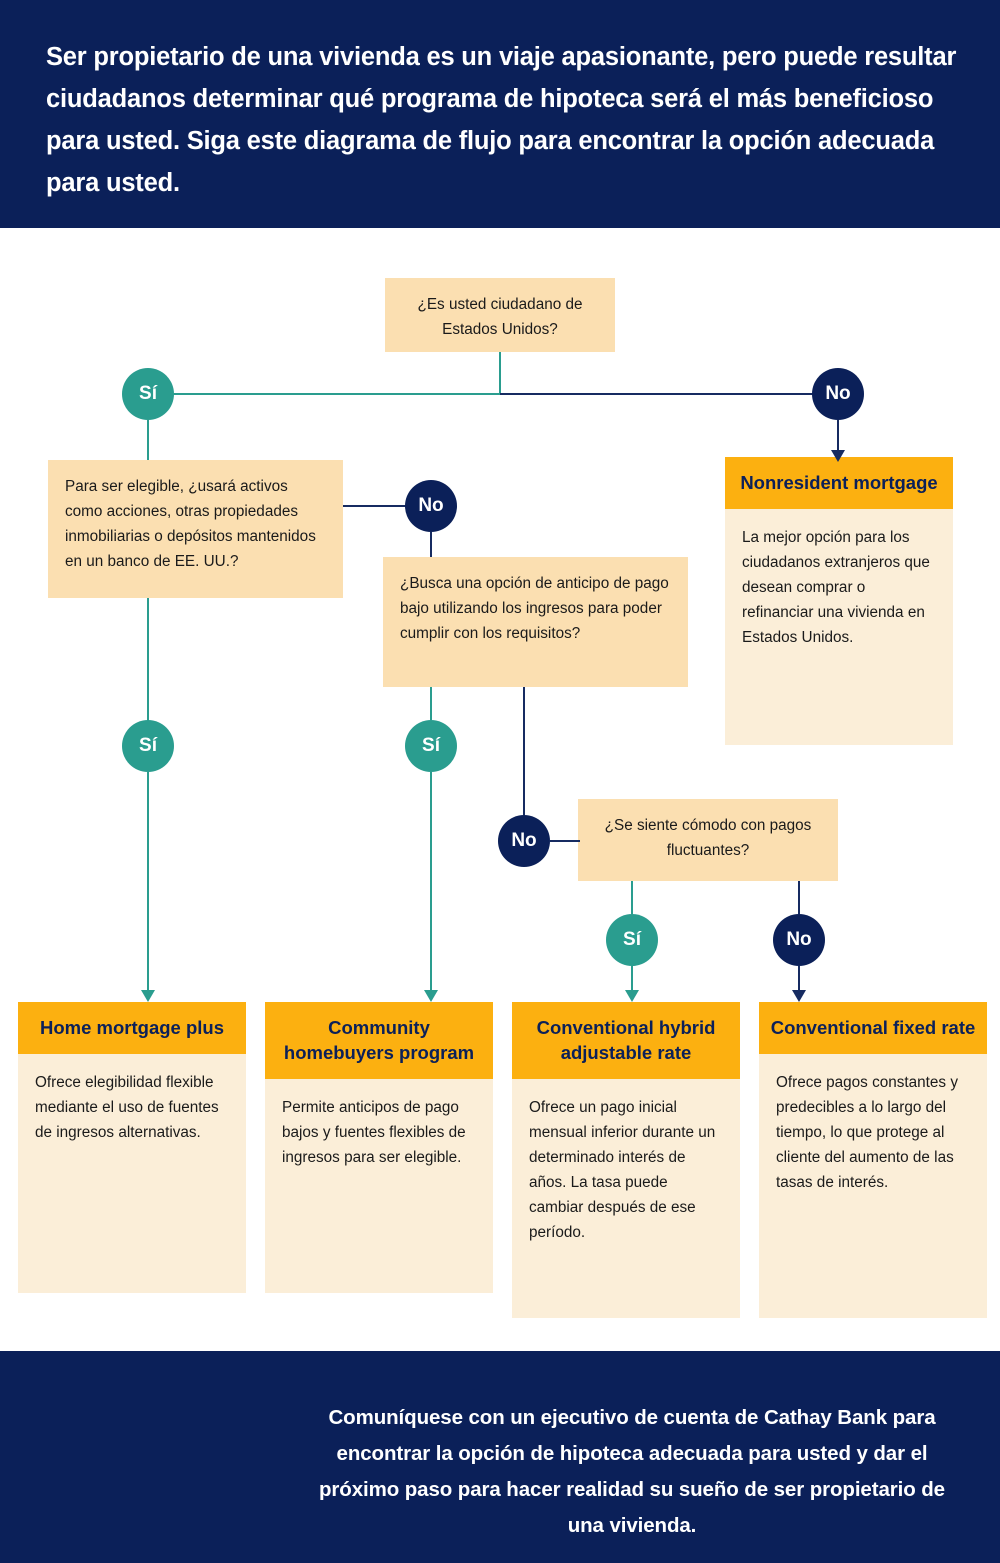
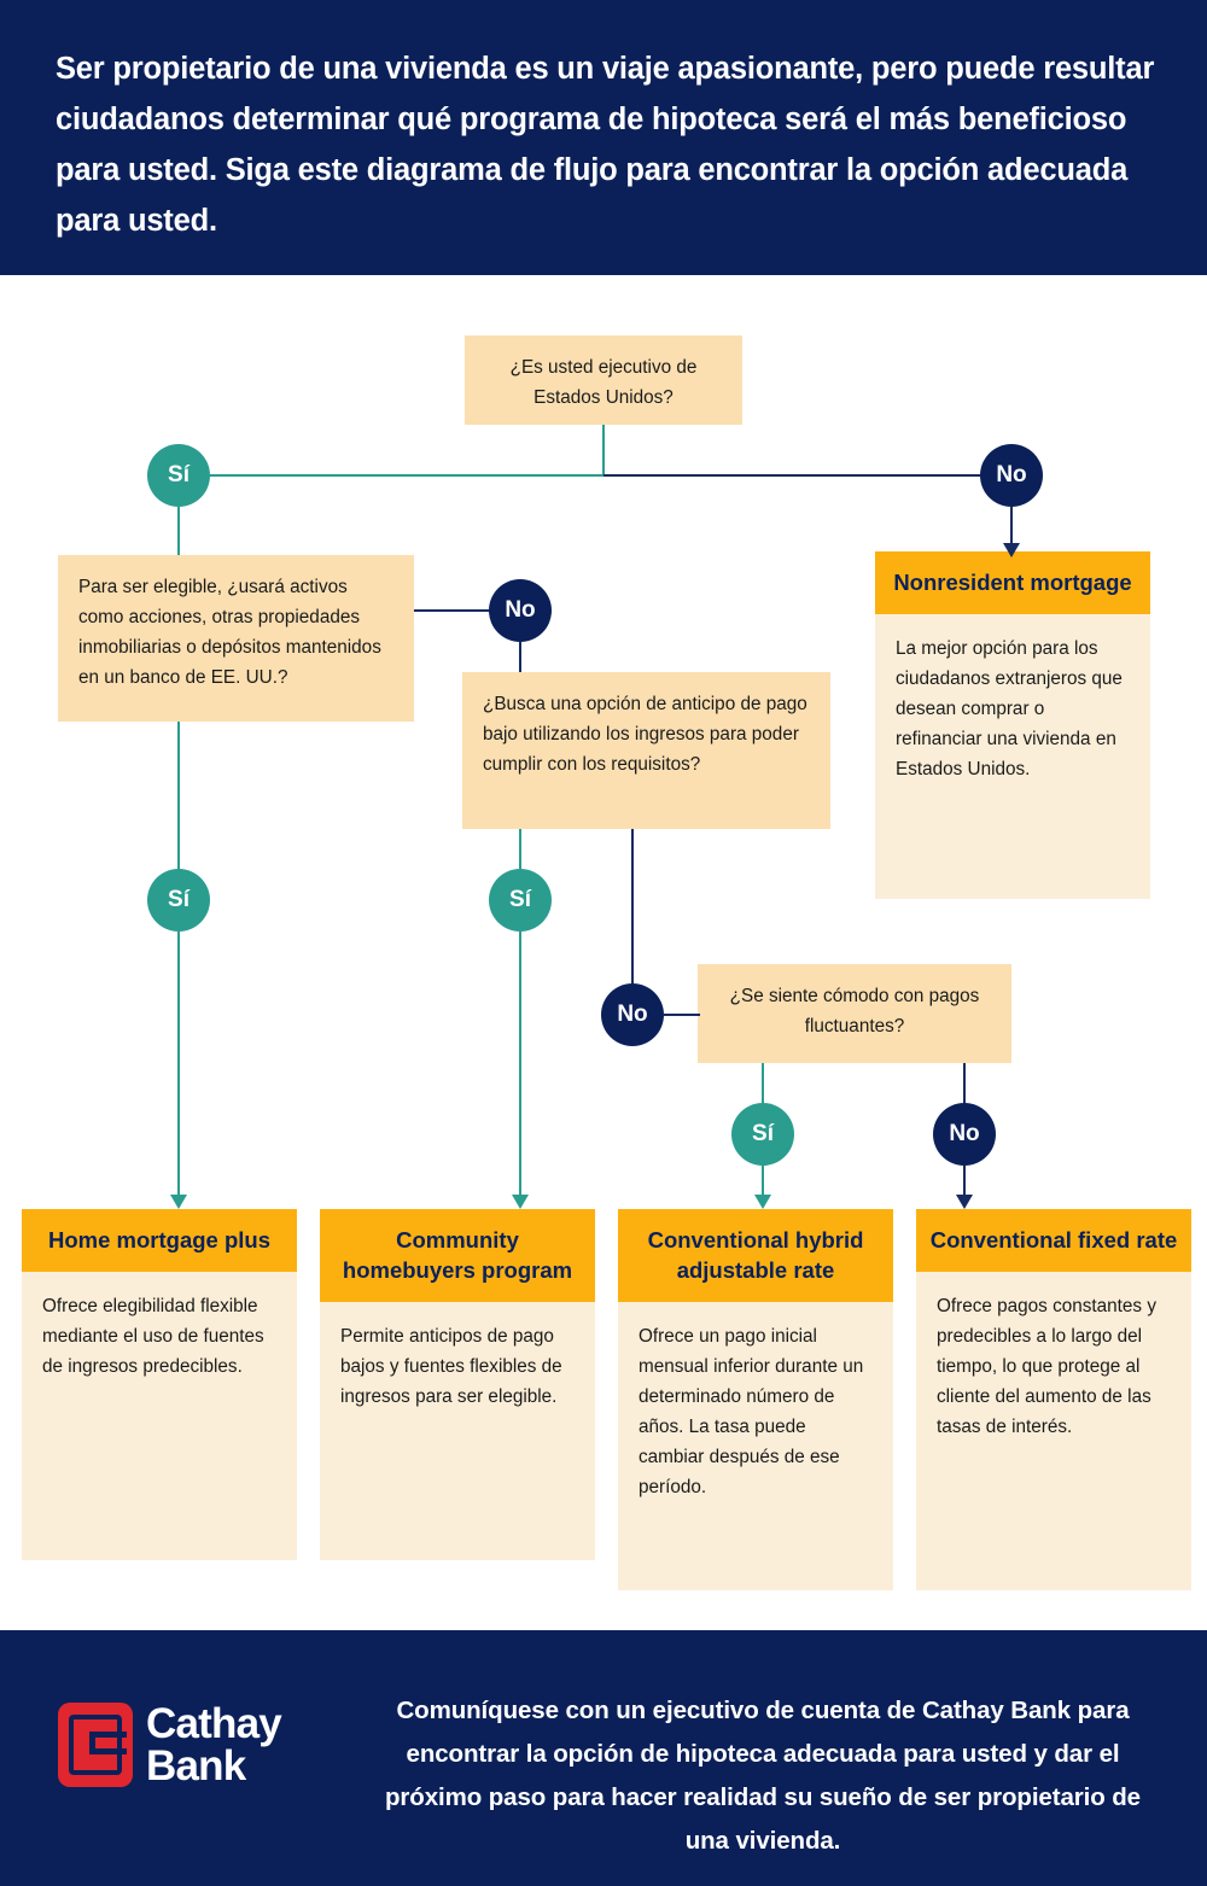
  Ser propietario de una vivienda es un viaje apasionante, pero puede resultar ciudadanos determinar qué programa de hipoteca será el más beneficioso para usted. Siga este diagrama de flujo para encontrar la opción adecuada para usted.
- ¿Es usted ciudadano de Estados Unidos?
+ ¿Es usted ejecutivo de Estados Unidos?
  Sí
  No
  Para ser elegible, ¿usará activos como acciones, otras propiedades inmobiliarias o depósitos mantenidos en un banco de EE. UU.?
  No
  Sí
  ¿Busca una opción de anticipo de pago bajo utilizando los ingresos para poder cumplir con los requisitos?
  Sí
  No
  ¿Se siente cómodo con pagos fluctuantes?
  Sí
  No
  Nonresident mortgage
  La mejor opción para los ciudadanos extranjeros que desean comprar o refinanciar una vivienda en Estados Unidos.
  Home mortgage plus
- Ofrece elegibilidad flexible mediante el uso de fuentes de ingresos alternativas.
+ Ofrece elegibilidad flexible mediante el uso de fuentes de ingresos predecibles.
  Community homebuyers program
  Permite anticipos de pago bajos y fuentes flexibles de ingresos para ser elegible.
  Conventional hybrid adjustable rate
- Ofrece un pago inicial mensual inferior du­rante un determinado interés de años. La tasa puede cambiar después de ese período.
+ Ofrece un pago inicial mensual inferior du­rante un determinado número de años. La tasa puede cambiar después de ese período.
  Conventional fixed rate
  Ofrece pagos constantes y predecibles a lo largo del tiempo, lo que protege al cliente del aumento de las tasas de interés.
+ Cathay
+ Bank
  Comuníquese con un ejecutivo de cuenta de Cathay Bank para encontrar la opción de hipoteca adecuada para usted y dar el próximo paso para hacer realidad su sueño de ser propietario de una vivienda.
